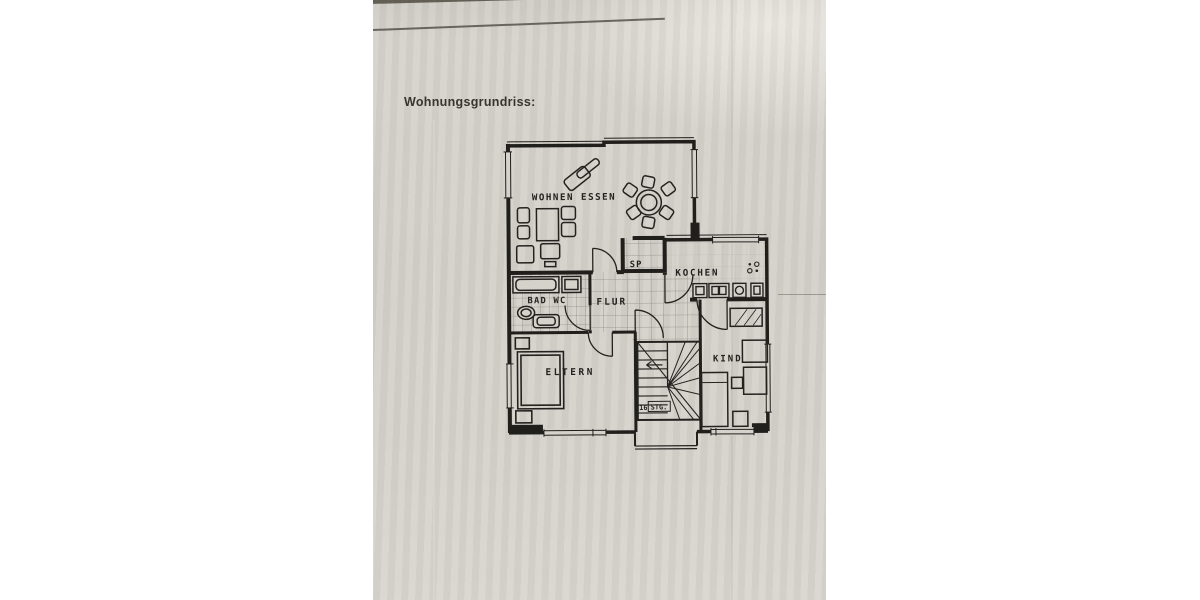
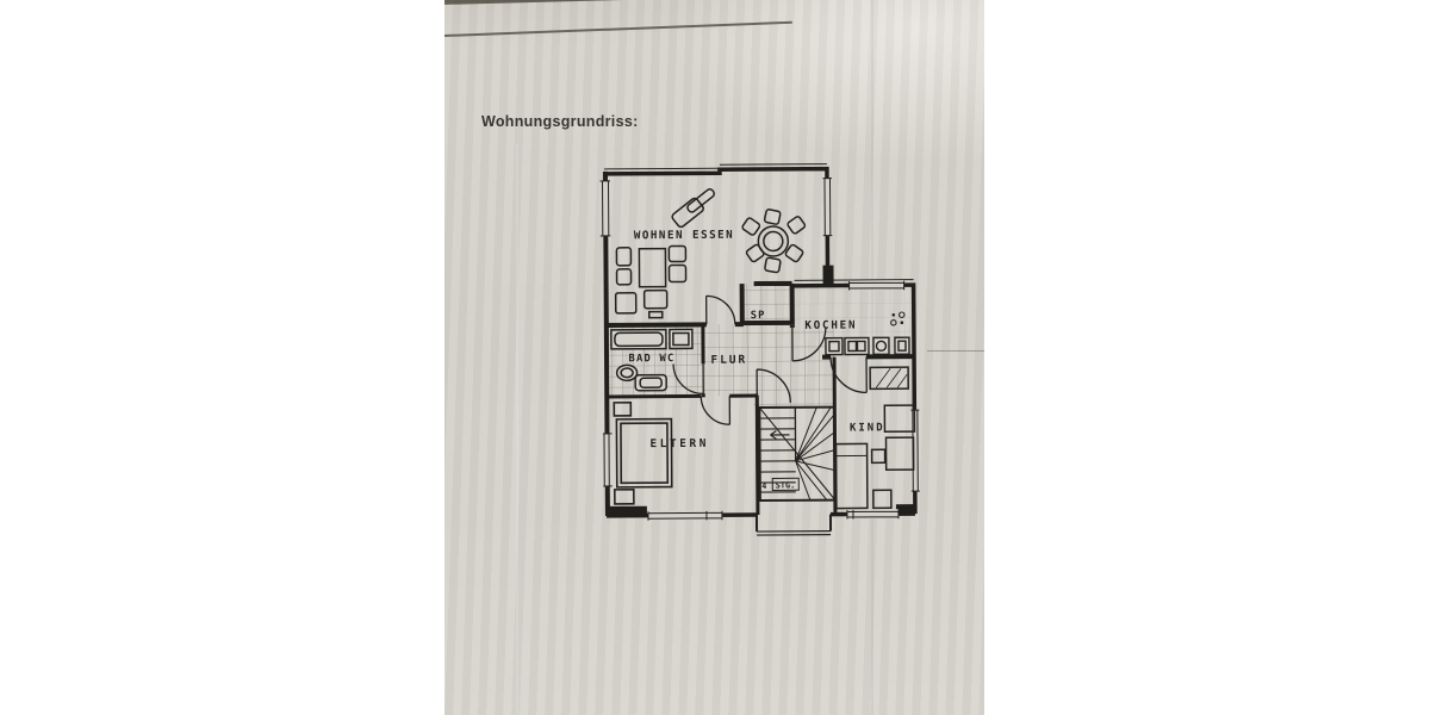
  Wohnungsgrundriss:
  WOHNEN ESSEN
  SP
  KOCHEN
  BAD WC
  FLUR
  ELTERN
  KIND
- 16
+ 4
  STG.
